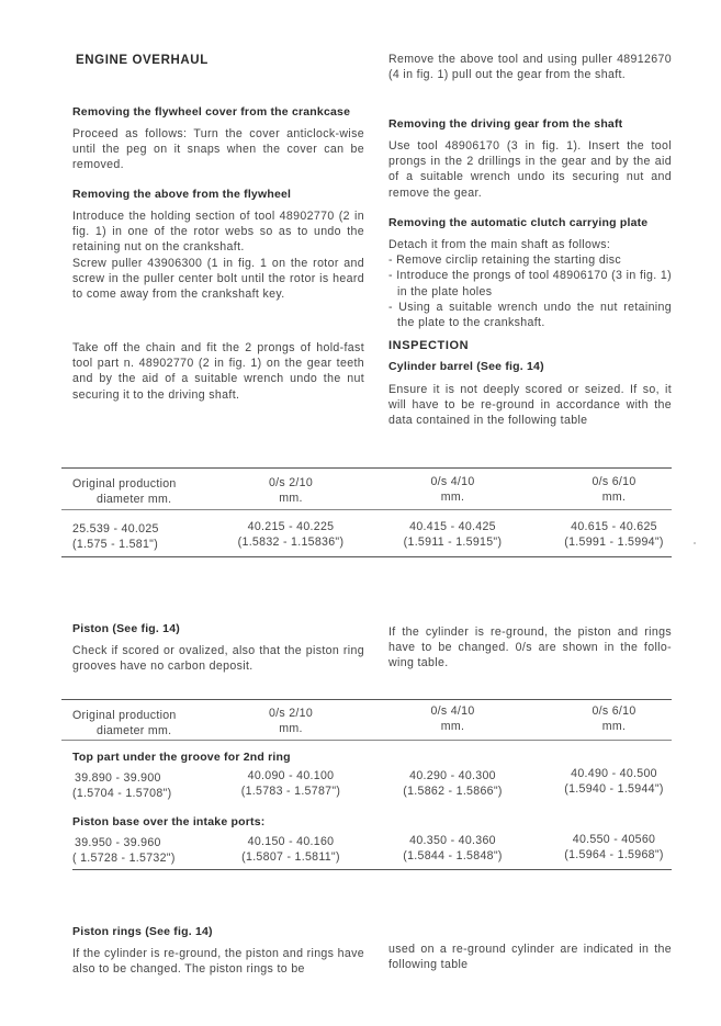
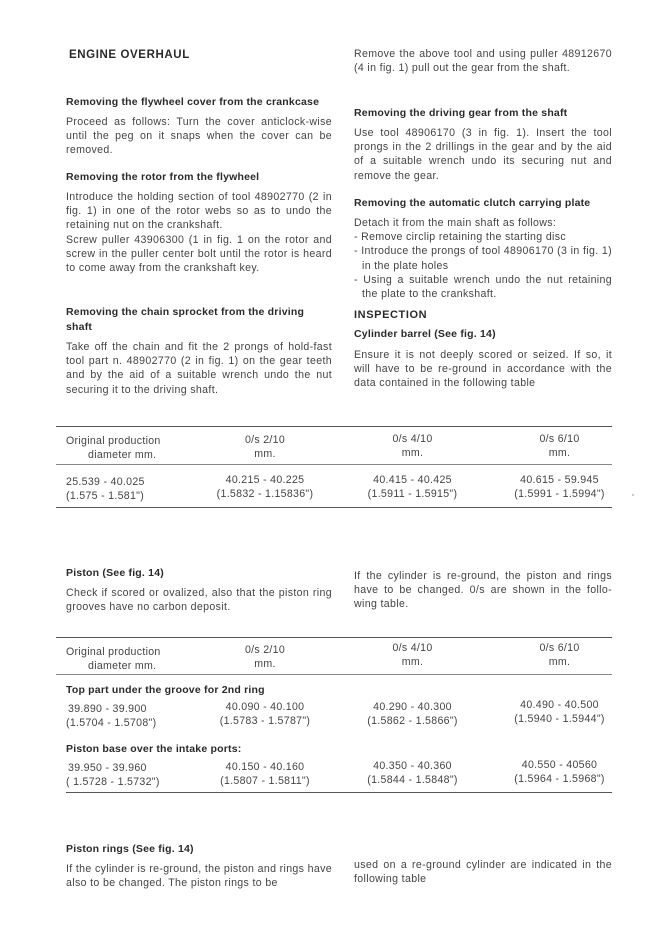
  ENGINE OVERHAUL
  Removing the flywheel cover from the crankcase
  Proceed as follows: Turn the cover anticlock-wise until the peg on it snaps when the cover can be removed.
- Removing the above from the flywheel
+ Removing the rotor from the flywheel
  Introduce the holding section of tool 48902770 (2 in fig. 1) in one of the rotor webs so as to undo the retaining nut on the crankshaft.
  Screw puller 43906300 (1 in fig. 1 on the rotor and screw in the puller center bolt until the rotor is heard to come away from the crankshaft key.
+ Removing the chain sprocket from the driving shaft
  Take off the chain and fit the 2 prongs of hold-fast tool part n. 48902770 (2 in fig. 1) on the gear teeth and by the aid of a suitable wrench undo the nut securing it to the driving shaft.
  Remove the above tool and using puller 48912670 (4 in fig. 1) pull out the gear from the shaft.
  Removing the driving gear from the shaft
  Use tool 48906170 (3 in fig. 1). Insert the tool prongs in the 2 drillings in the gear and by the aid of a suitable wrench undo its securing nut and remove the gear.
  Removing the automatic clutch carrying plate
  Detach it from the main shaft as follows:
  Remove circlip retaining the starting disc
  Introduce the prongs of tool 48906170 (3 in fig. 1) in the plate holes
  Using a suitable wrench undo the nut retaining the plate to the crankshaft.
  INSPECTION
  Cylinder barrel (See fig. 14)
  Ensure it is not deeply scored or seized. If so, it will have to be re-ground in accordance with the data contained in the following table
  Original production
  diameter mm.
  0/s 2/10
  mm.
  0/s 4/10
  mm.
  0/s 6/10
  mm.
  25.539 - 40.025
  (1.575 - 1.581")
  40.215 - 40.225
  (1.5832 - 1.15836")
  40.415 - 40.425
  (1.5911 - 1.5915")
- 40.615 - 40.625
+ 40.615 - 59.945
  (1.5991 - 1.5994")
  Piston (See fig. 14)
  Check if scored or ovalized, also that the piston ring grooves have no carbon deposit.
  If the cylinder is re-ground, the piston and rings have to be changed. 0/s are shown in the follo-wing table.
  Original production
  diameter mm.
  0/s 2/10
  mm.
  0/s 4/10
  mm.
  0/s 6/10
  mm.
  Top part under the groove for 2nd ring
  39.890 - 39.900
  (1.5704 - 1.5708")
  40.090 - 40.100
  (1.5783 - 1.5787")
  40.290 - 40.300
  (1.5862 - 1.5866")
  40.490 - 40.500
  (1.5940 - 1.5944")
  Piston base over the intake ports:
  39.950 - 39.960
  ( 1.5728 - 1.5732")
  40.150 - 40.160
  (1.5807 - 1.5811")
  40.350 - 40.360
  (1.5844 - 1.5848")
  40.550 - 40560
  (1.5964 - 1.5968")
  Piston rings (See fig. 14)
  If the cylinder is re-ground, the piston and rings have also to be changed. The piston rings to be
  used on a re-ground cylinder are indicated in the following table
